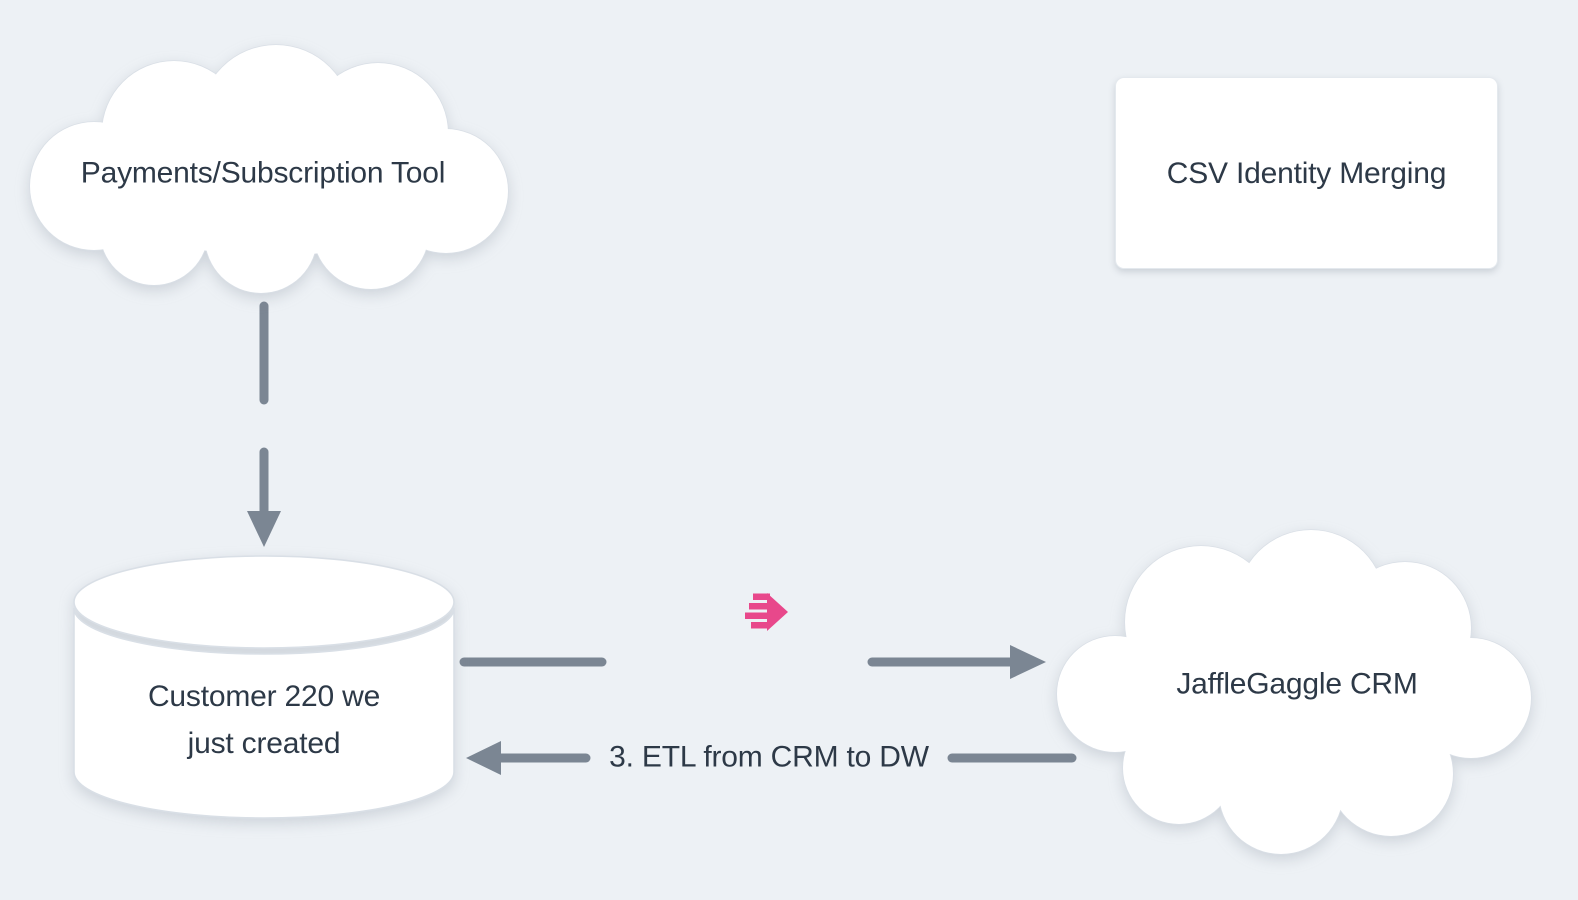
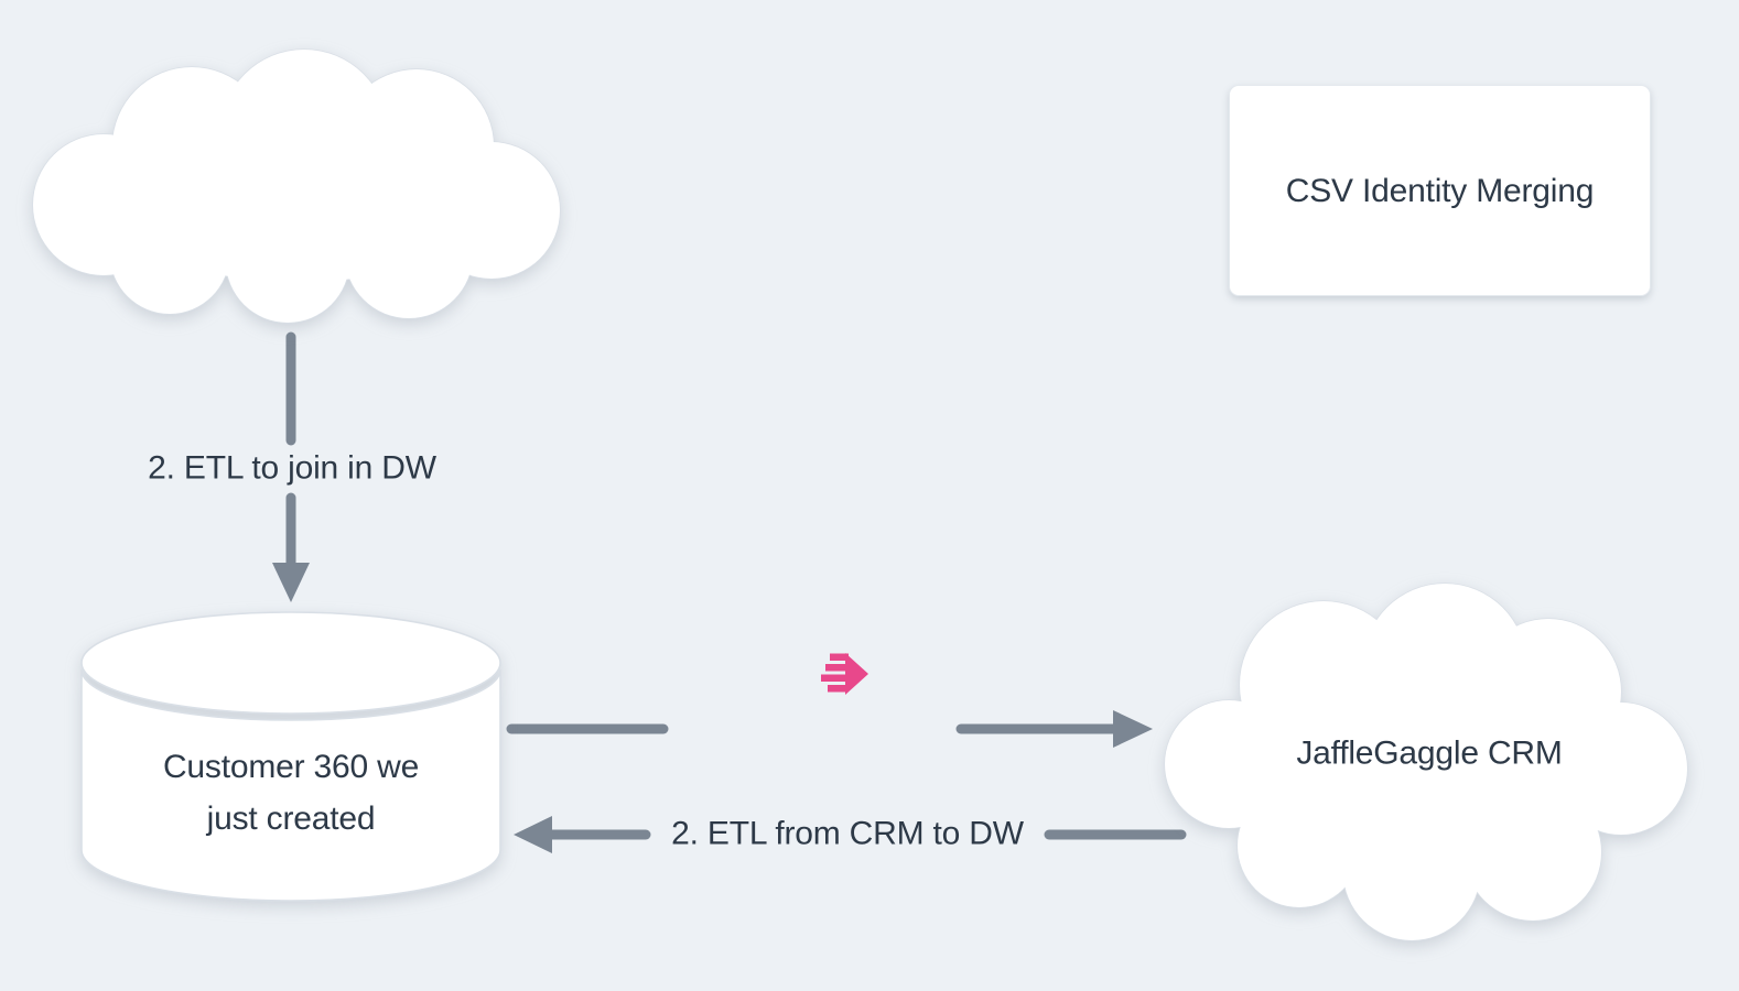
- Payments/Subscription Tool
  JaffleGaggle CRM
- Customer 220 we
+ Customer 360 we
  just created
  CSV Identity Merging
+ 2. ETL to join in DW
- 3. ETL from CRM to DW
+ 2. ETL from CRM to DW
